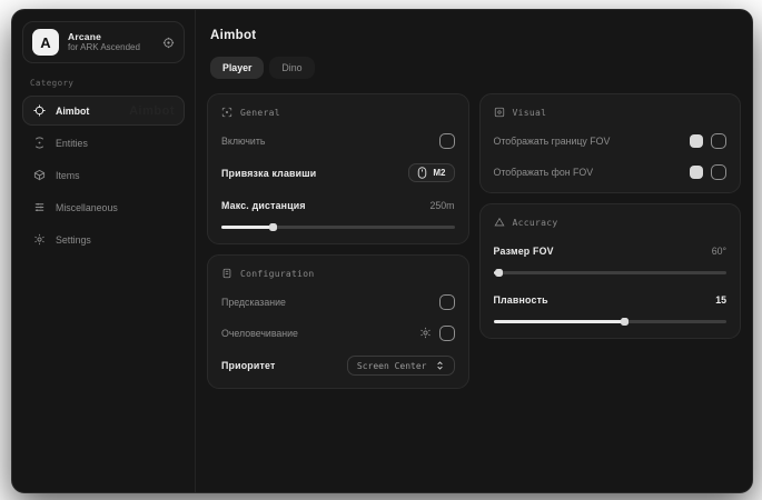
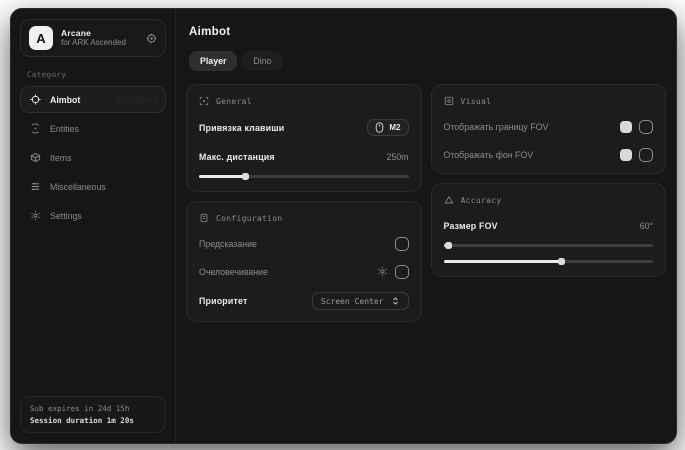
  A
  Arcane
  for ARK Ascended
  Category
  Aimbot
  Entities
  Items
  Miscellaneous
  Settings
+ Sub expires in 24d 15h
+ Session duration 1m 20s
  Aimbot
  Player
  Dino
  General
- Включить
  Привязка клавиши
  M2
  Макс. дистанция
  250m
  Configuration
  Предсказание
  Очеловечивание
  Приоритет
  Screen Center
  Visual
  Отображать границу FOV
  Отображать фон FOV
  Accuracy
  Размер FOV
  60°
- Плавность
- 15
